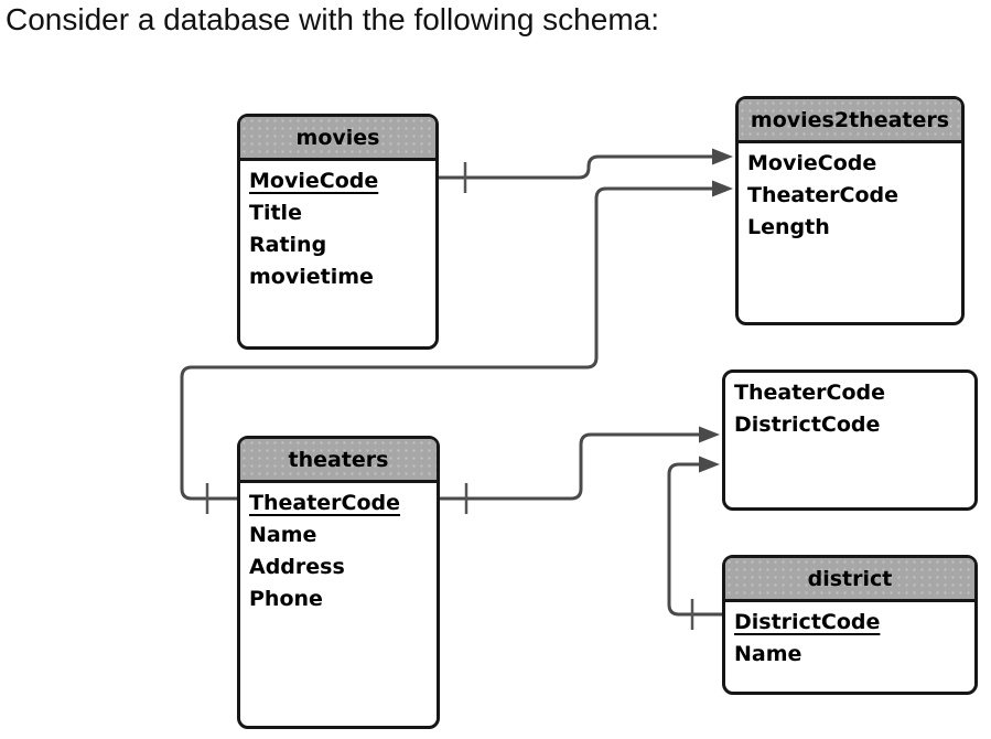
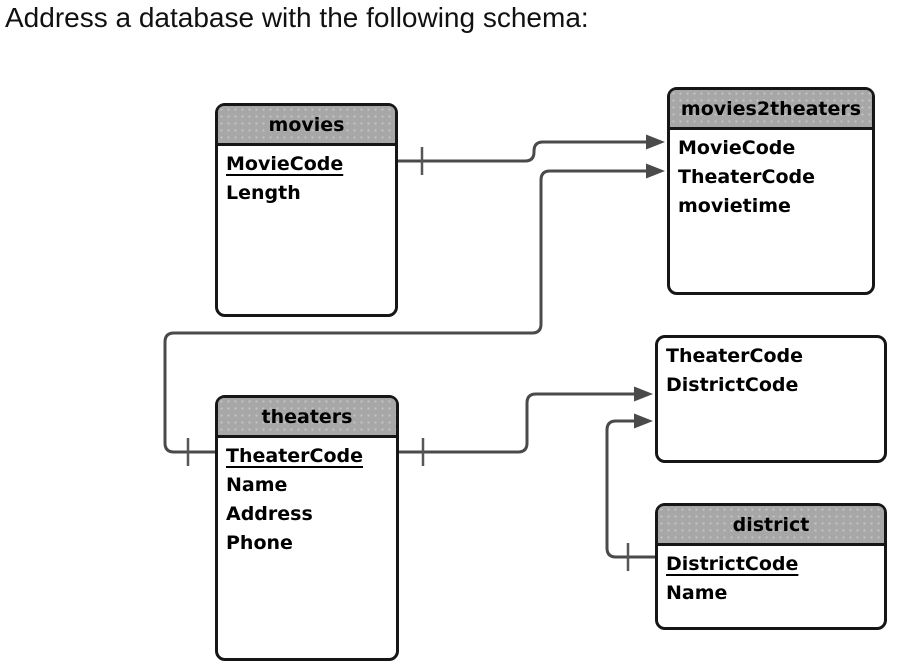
- Consider a database with the following schema:
+ Address a database with the following schema:
  movies
  MovieCode
- Title
- Rating
- movietime
+ Length
  movies2theaters
  MovieCode
  TheaterCode
- Length
+ movietime
  theaters
  TheaterCode
  Name
  Address
  Phone
  TheaterCode
  DistrictCode
  district
  DistrictCode
  Name
